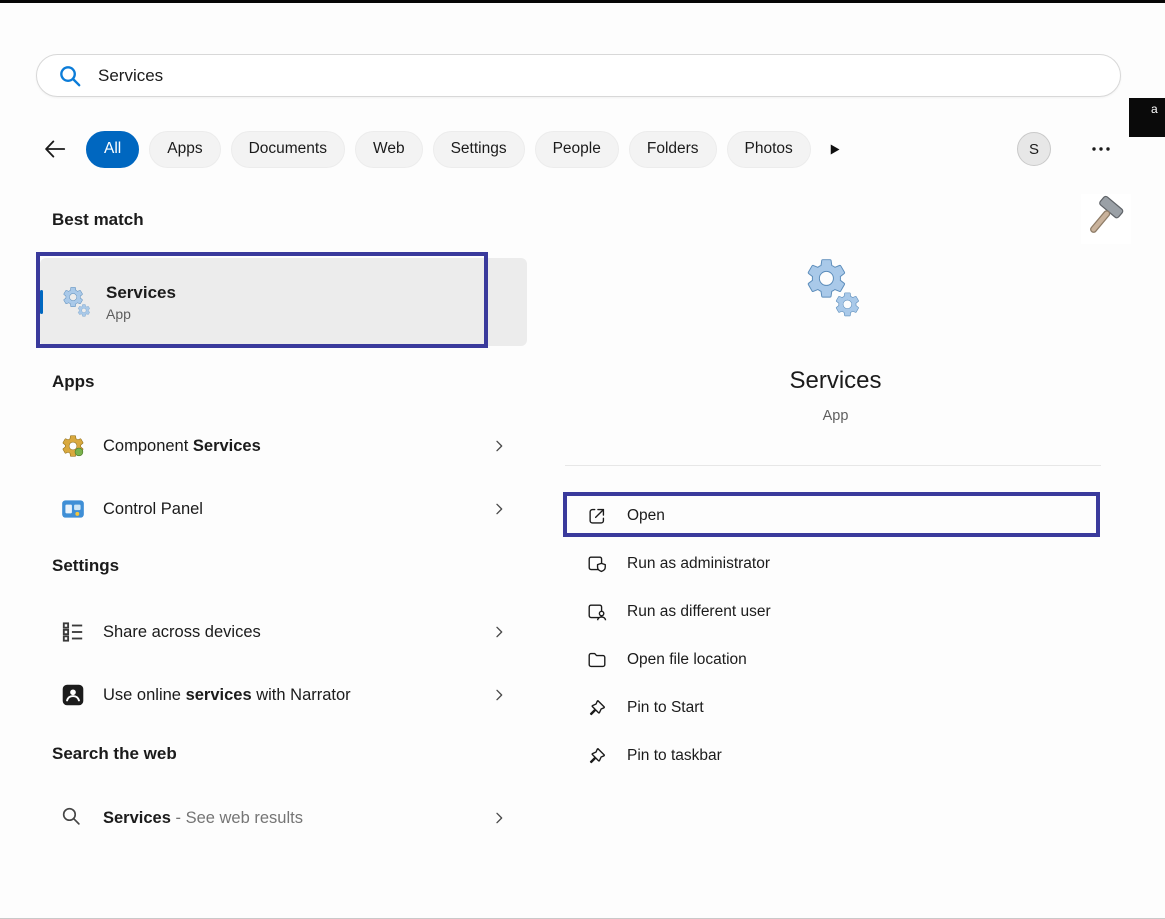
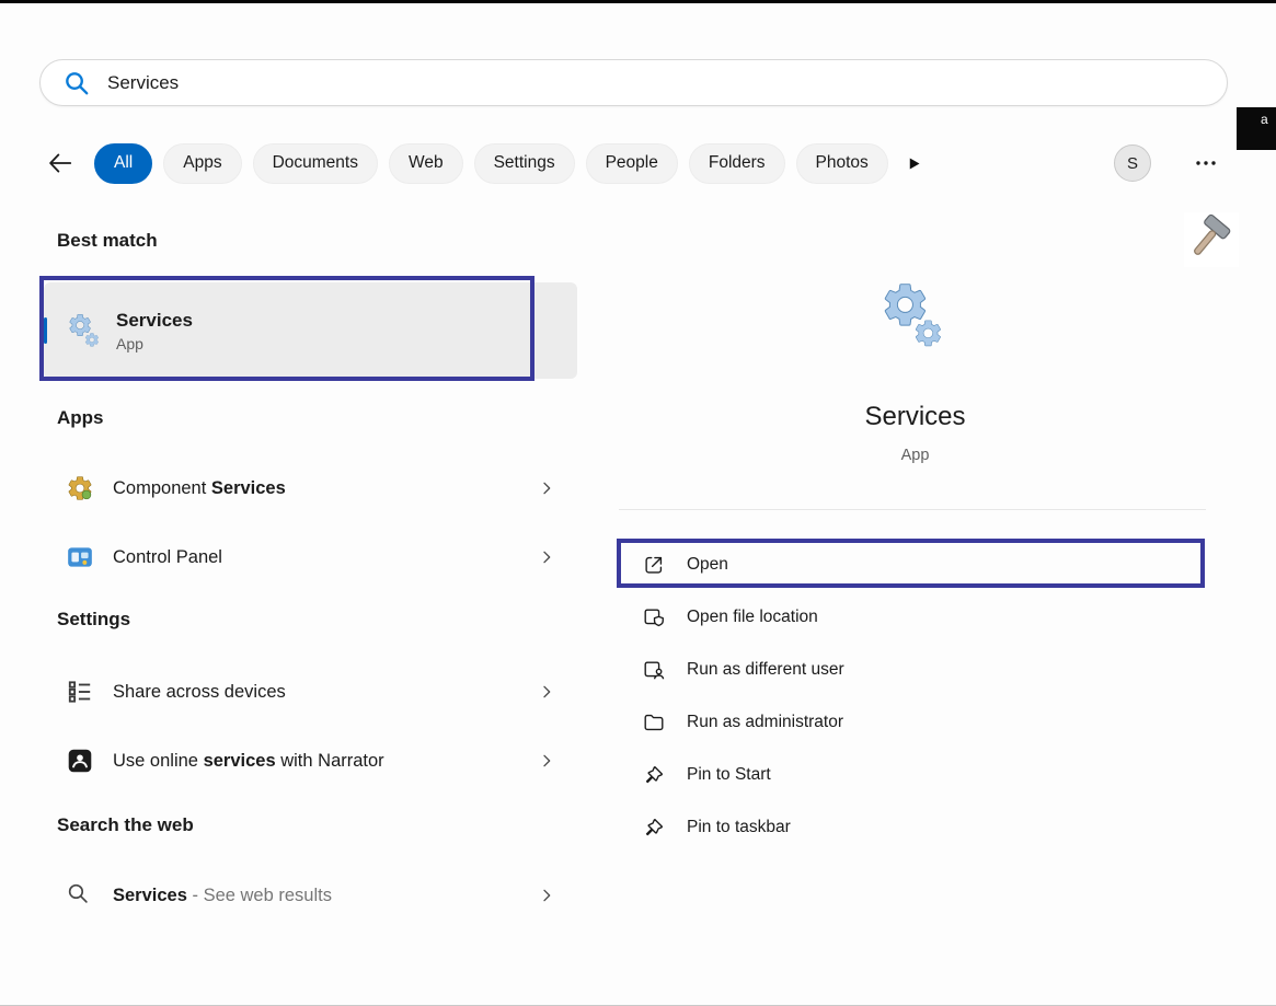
  Services
  All
  Apps
  Documents
  Web
  Settings
  People
  Folders
  Photos
  S
  Best match
  Services
  App
  Apps
  Component Services
  Control Panel
  Settings
  Share across devices
  Use online services with Narrator
  Search the web
  Services - See web results
  Services
  App
  Open
- Run as administrator
+ Open file location
  Run as different user
- Open file location
+ Run as administrator
  Pin to Start
  Pin to taskbar
  a
